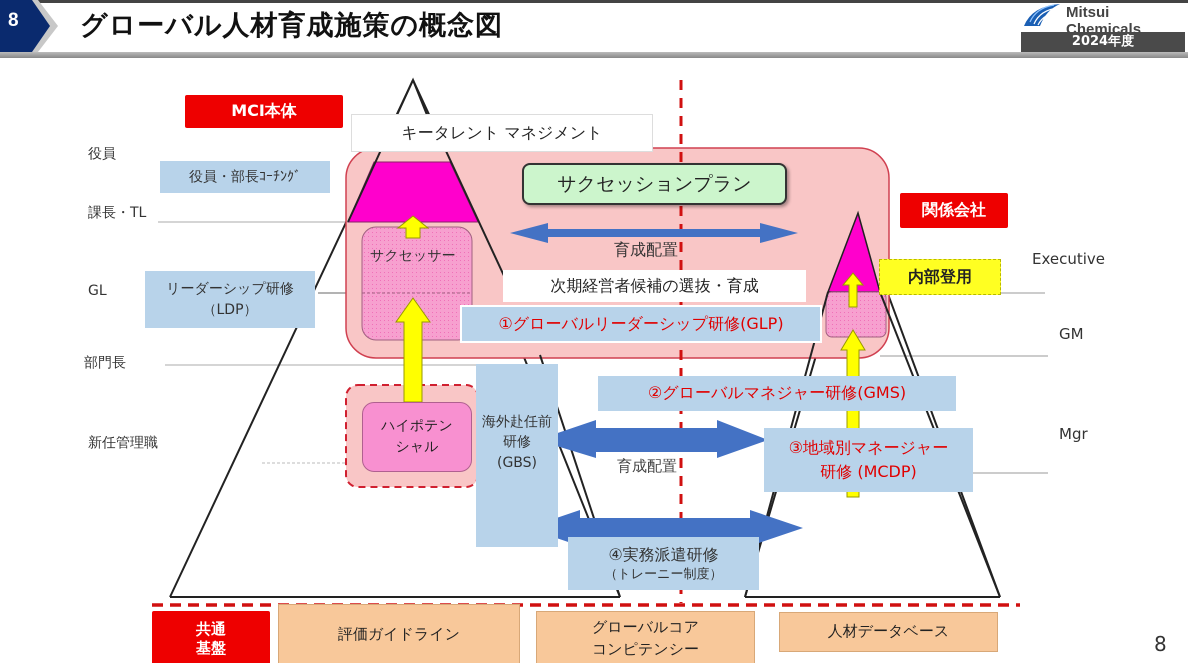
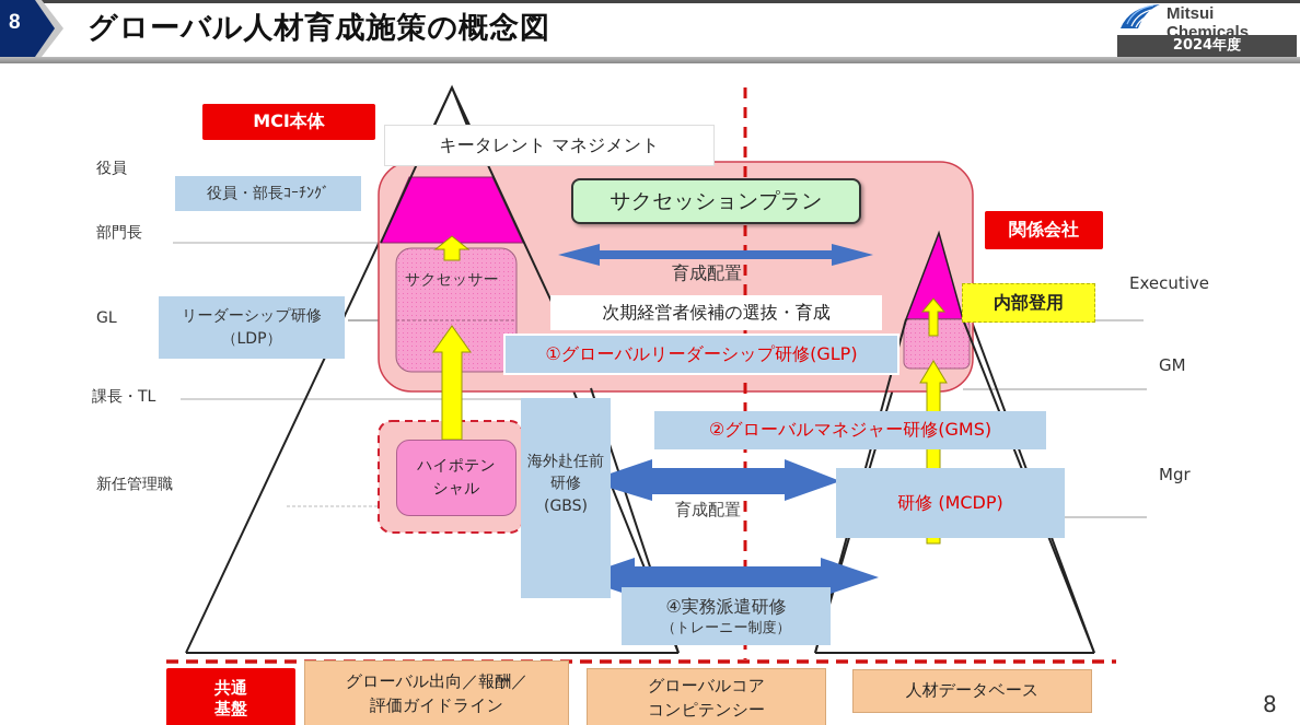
  8
  グローバル人材育成施策の概念図
  Mitsui Chemicals
  2024年度
  MCI本体
  関係会社
  役員
- 課長・TL
+ 部門長
  GL
- 部門長
+ 課長・TL
  新任管理職
  Executive
  GM
  Mgr
  役員・部長ｺｰﾁﾝｸﾞ
  リーダーシップ研修
  （LDP）
  キータレント マネジメント
  サクセッションプラン
  育成配置
  サクセッサー
  次期経営者候補の選抜・育成
  ①グローバルリーダーシップ研修(GLP)
  内部登用
  ハイポテン
  シャル
  海外赴任前
  研修
  (GBS)
  ②グローバルマネジャー研修(GMS)
  育成配置
- ③地域別マネージャー
  研修 (MCDP)
  ④実務派遣研修
  （トレーニー制度）
  共通
  基盤
+ グローバル出向／報酬／
  評価ガイドライン
  グローバルコア
  コンピテンシー
  人材データベース
  8
